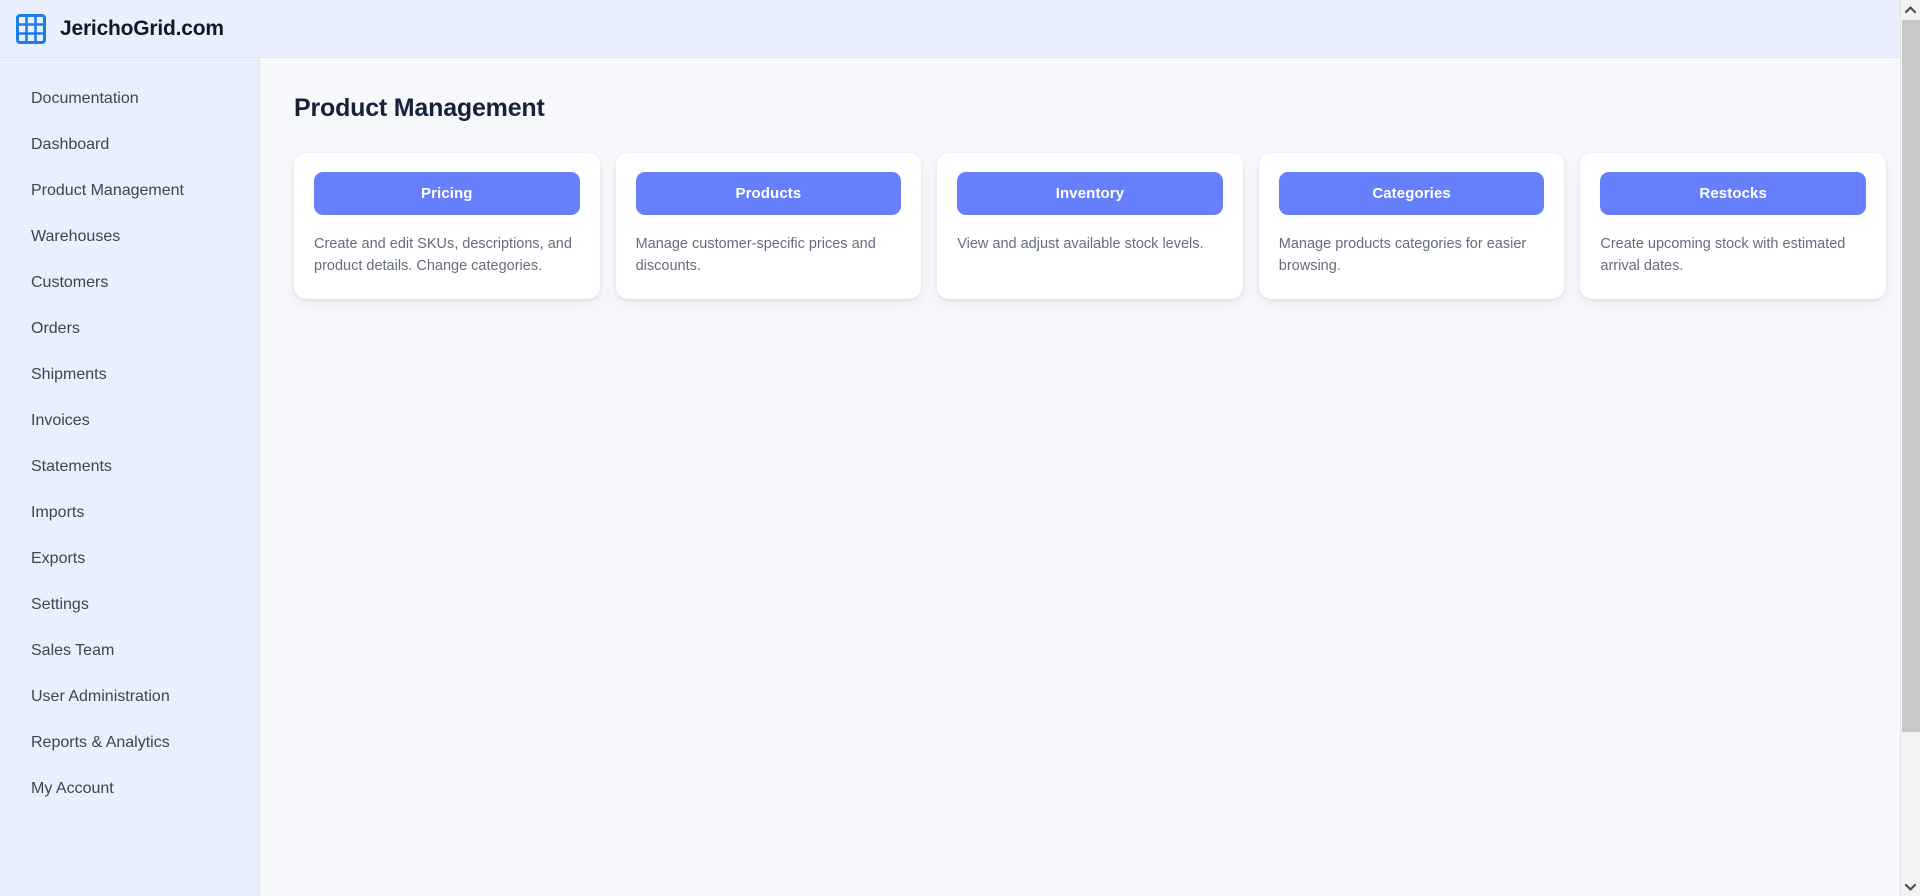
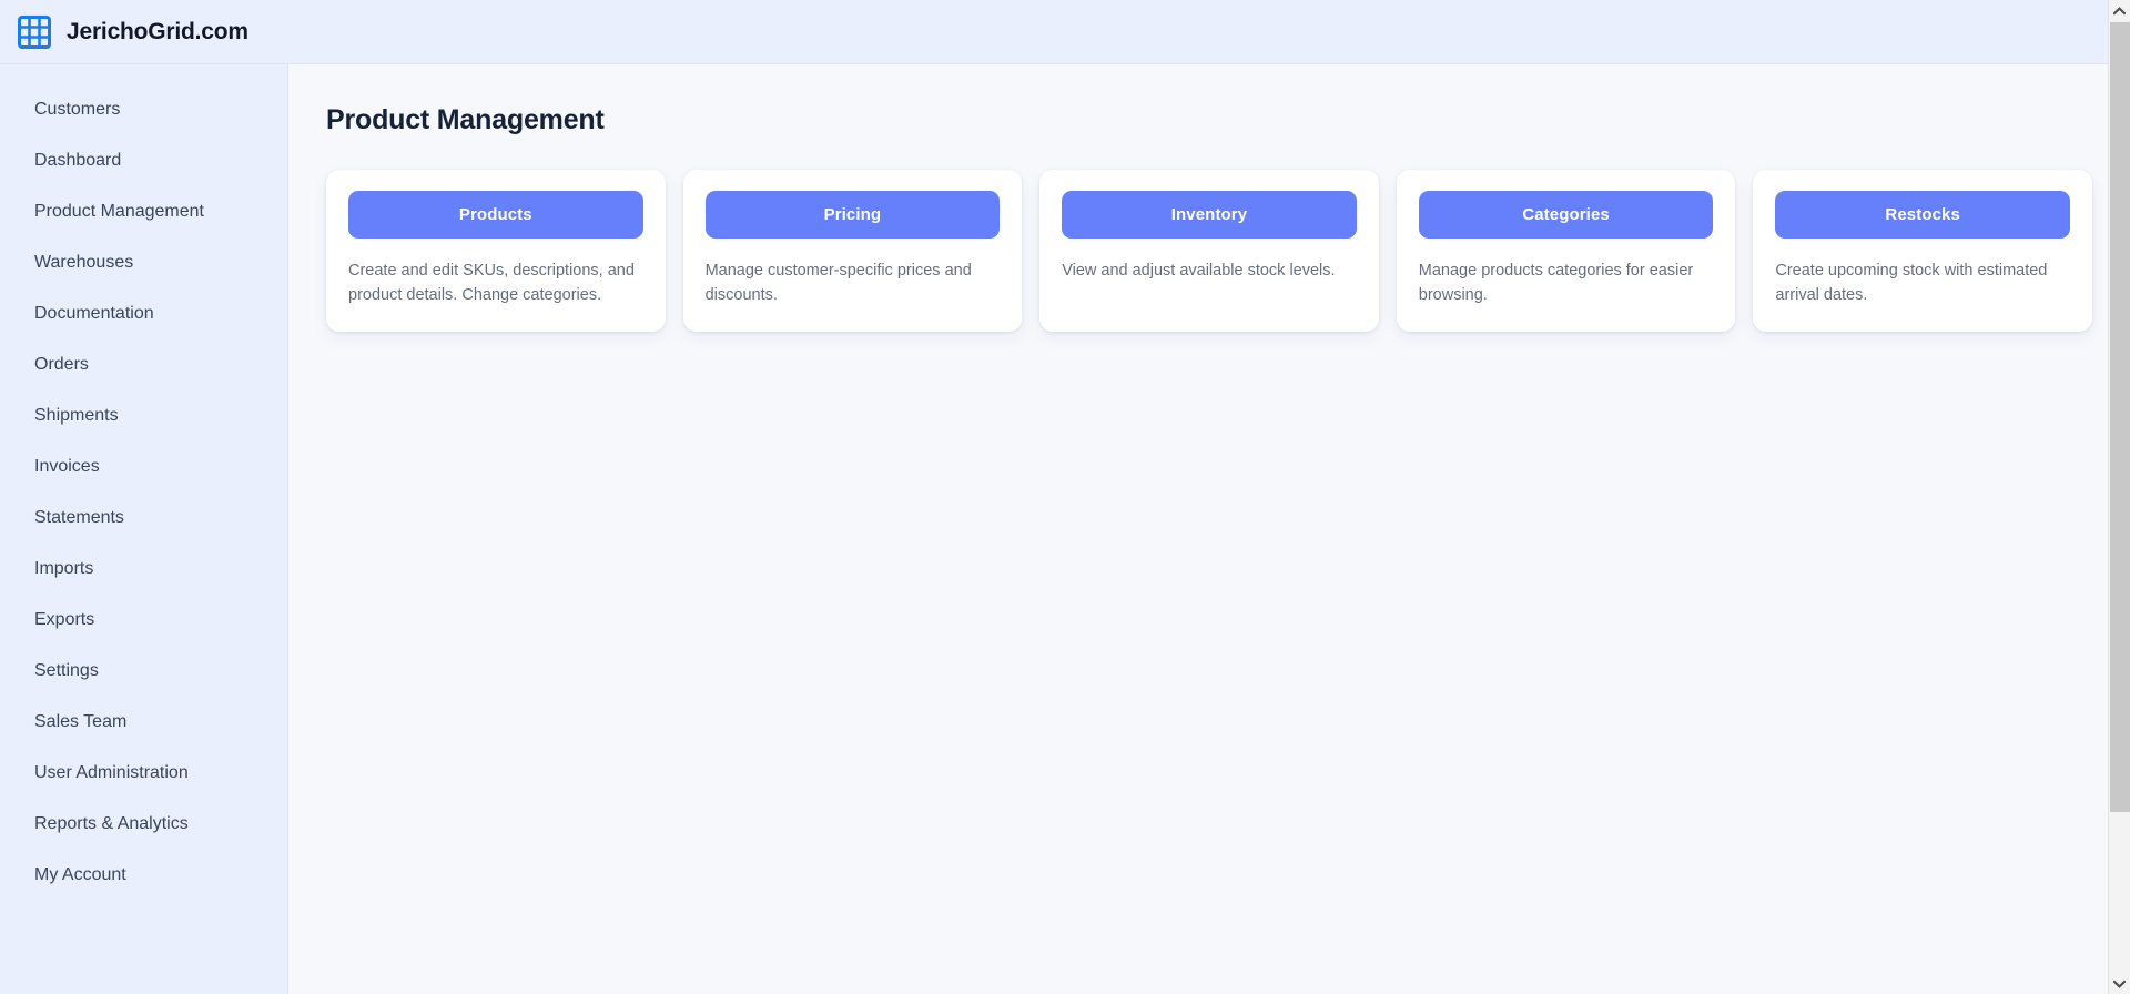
  JerichoGrid.com
- Documentation
+ Customers
  Dashboard
  Product Management
  Warehouses
- Customers
+ Documentation
  Orders
  Shipments
  Invoices
  Statements
  Imports
  Exports
  Settings
  Sales Team
  User Administration
  Reports & Analytics
  My Account
  Product Management
- Pricing
+ Products
  Create and edit SKUs, descriptions, and product details. Change categories.
- Products
+ Pricing
  Manage customer-specific prices and discounts.
  Inventory
  View and adjust available stock levels.
  Categories
  Manage products categories for easier browsing.
  Restocks
  Create upcoming stock with estimated arrival dates.
